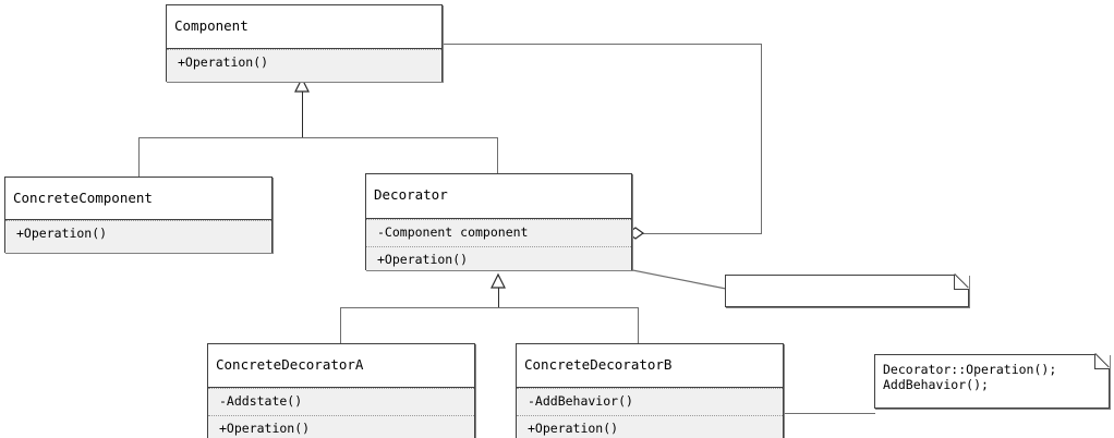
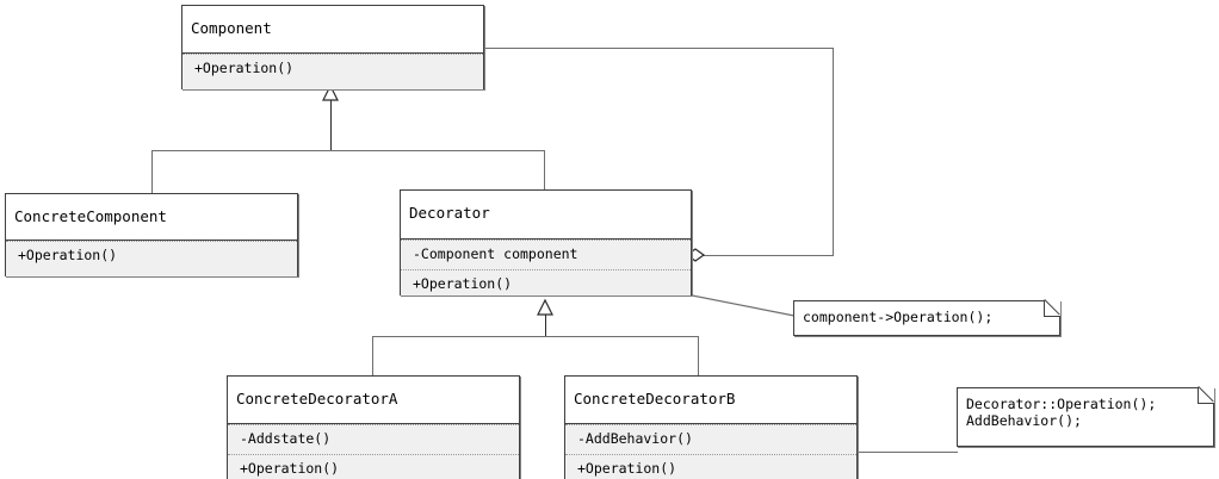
  Component
  +Operation()
  ConcreteComponent
  +Operation()
  Decorator
  -Component component
  +Operation()
  ConcreteDecoratorA
  -Addstate()
  +Operation()
  ConcreteDecoratorB
  -AddBehavior()
  +Operation()
+ component->Operation();
  Decorator::Operation();
  AddBehavior();
